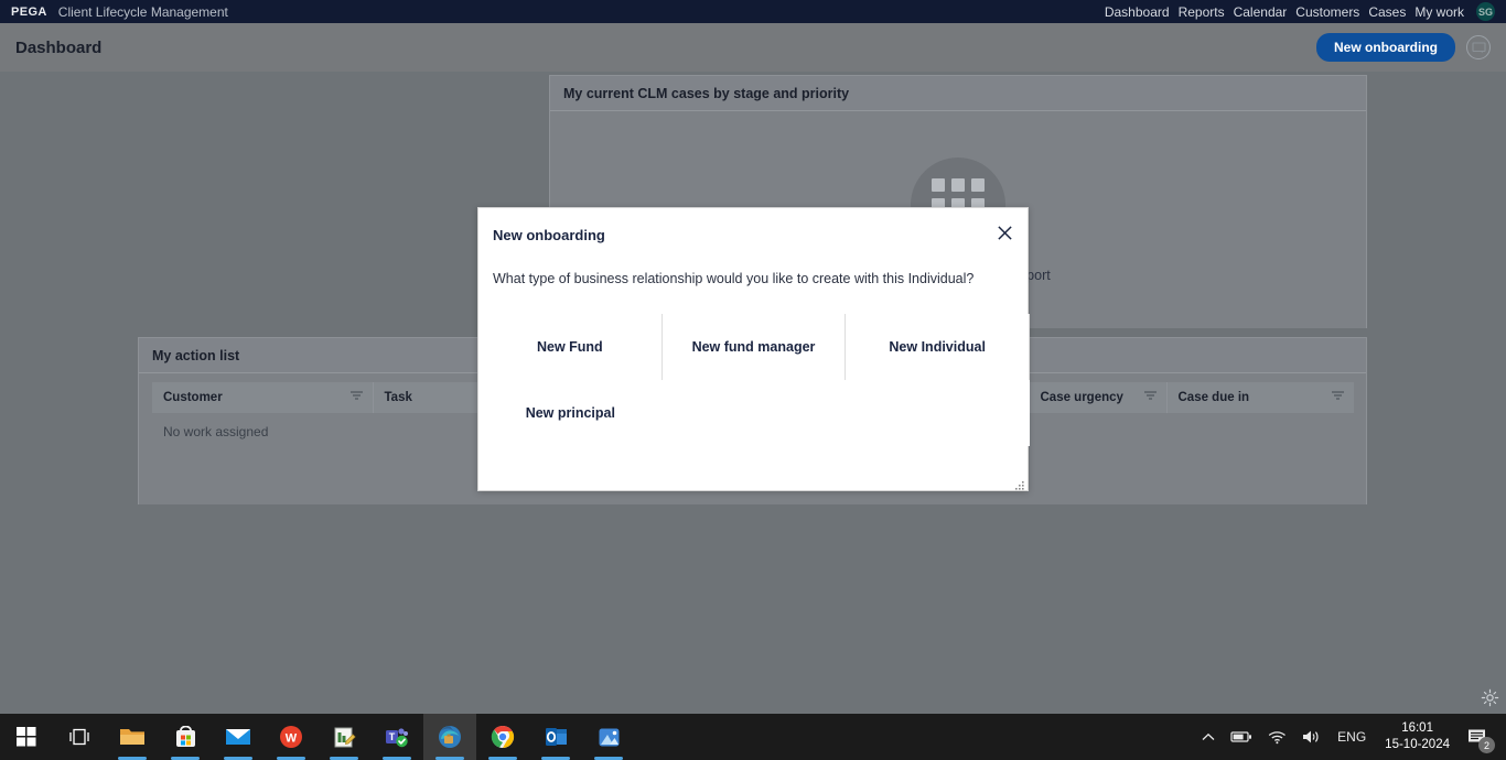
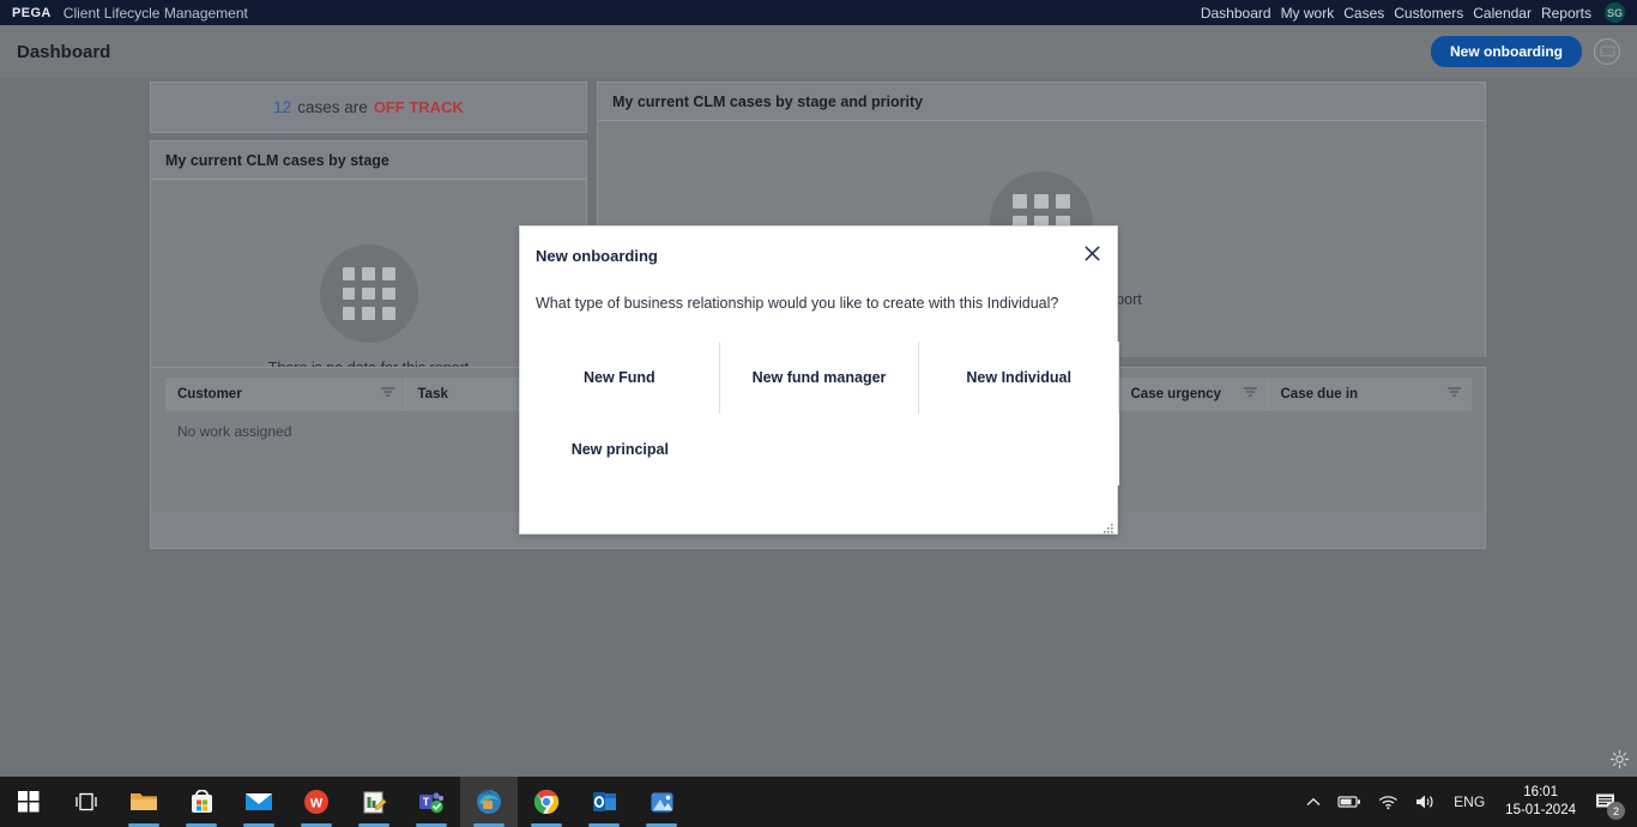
  PEGA
  Client Lifecycle Management
  Dashboard
- Reports
+ My work
- Calendar
+ Cases
  Customers
- Cases
+ Calendar
- My work
+ Reports
  SG
  Dashboard
  New onboarding
+ 12
+ cases are
+ OFF TRACK
+ My current CLM cases by stage
  My current CLM cases by stage and priority
- My action list
  Customer	Task	Case urgency	Case due in
  No work assigned
  New onboarding
  What type of business relationship would you like to create with this Individual?
  New Fund
  New fund manager
  New Individual
  New principal
  W
  T
  ENG
  16:01
- 15-10-2024
+ 15-01-2024
  2
